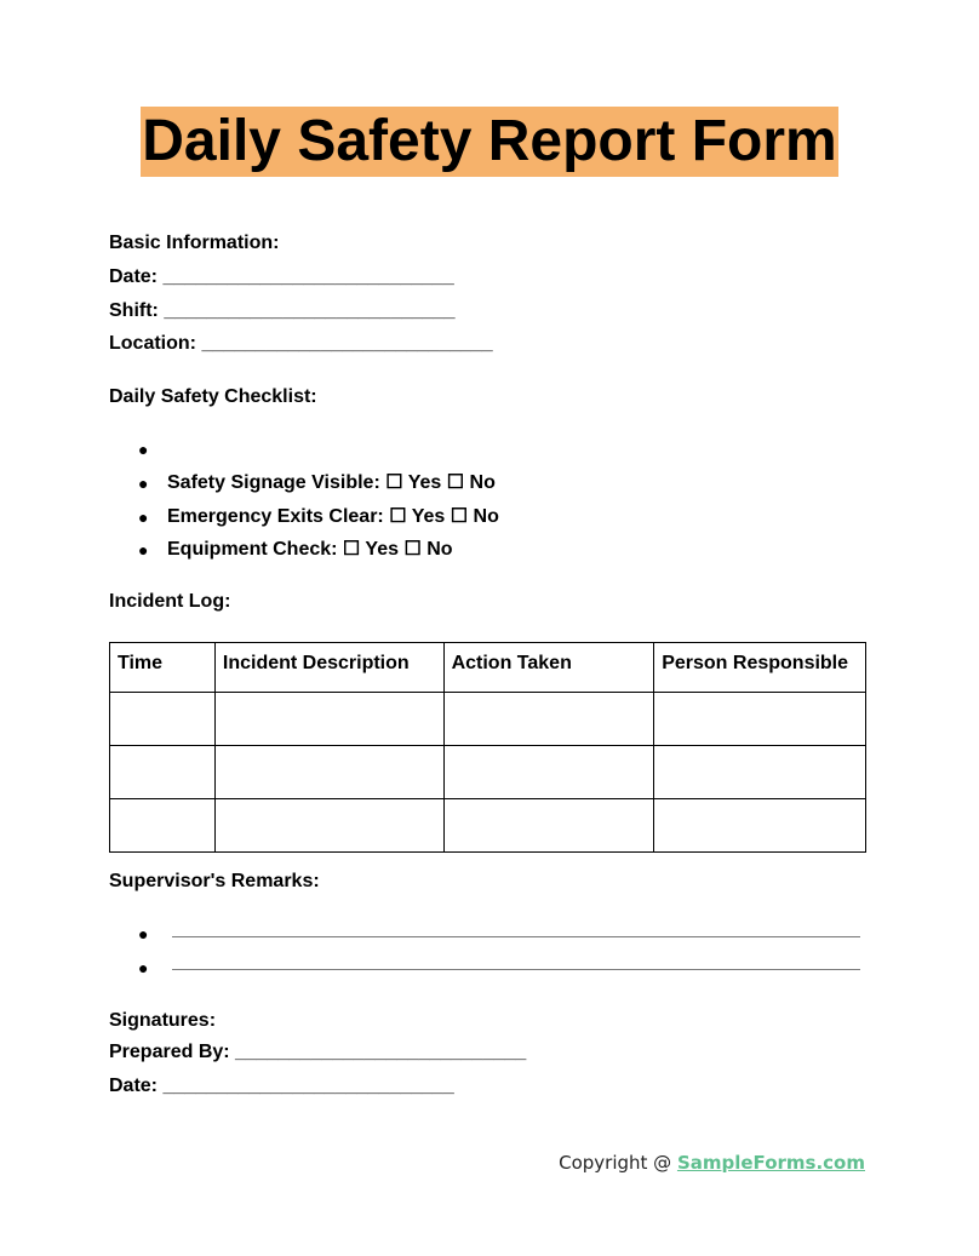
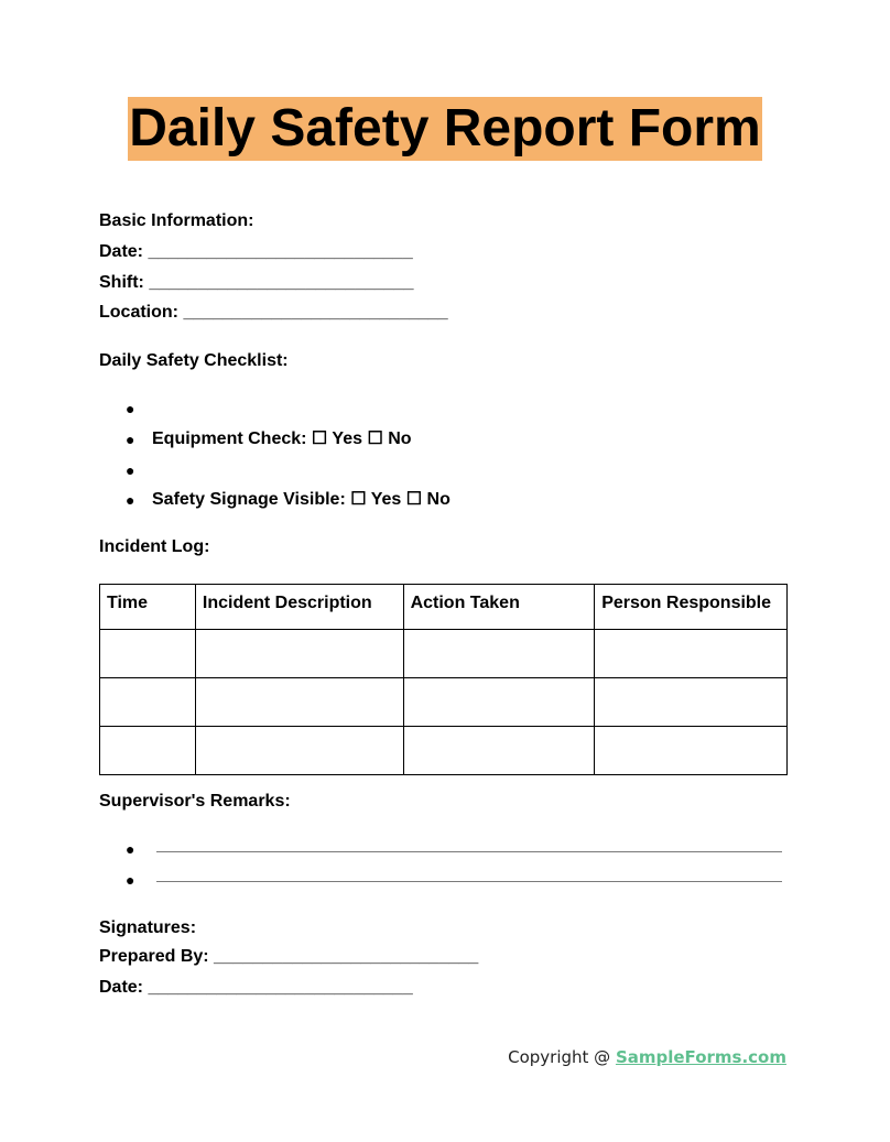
  Daily Safety Report Form
  Basic Information:
  Date: ___________________________
  Shift: ___________________________
  Location: ___________________________
  Daily Safety Checklist:
  ●
  ●
- Safety Signage Visible: ☐ Yes ☐ No
+ Equipment Check: ☐ Yes ☐ No
  ●
- Emergency Exits Clear: ☐ Yes ☐ No
  ●
- Equipment Check: ☐ Yes ☐ No
+ Safety Signage Visible: ☐ Yes ☐ No
  Incident Log:
  Time	Incident Description	Action Taken	Person Responsible
  Supervisor's Remarks:
  ●
  ●
  Signatures:
  Prepared By: ___________________________
  Date: ___________________________
  Copyright @ SampleForms.com
